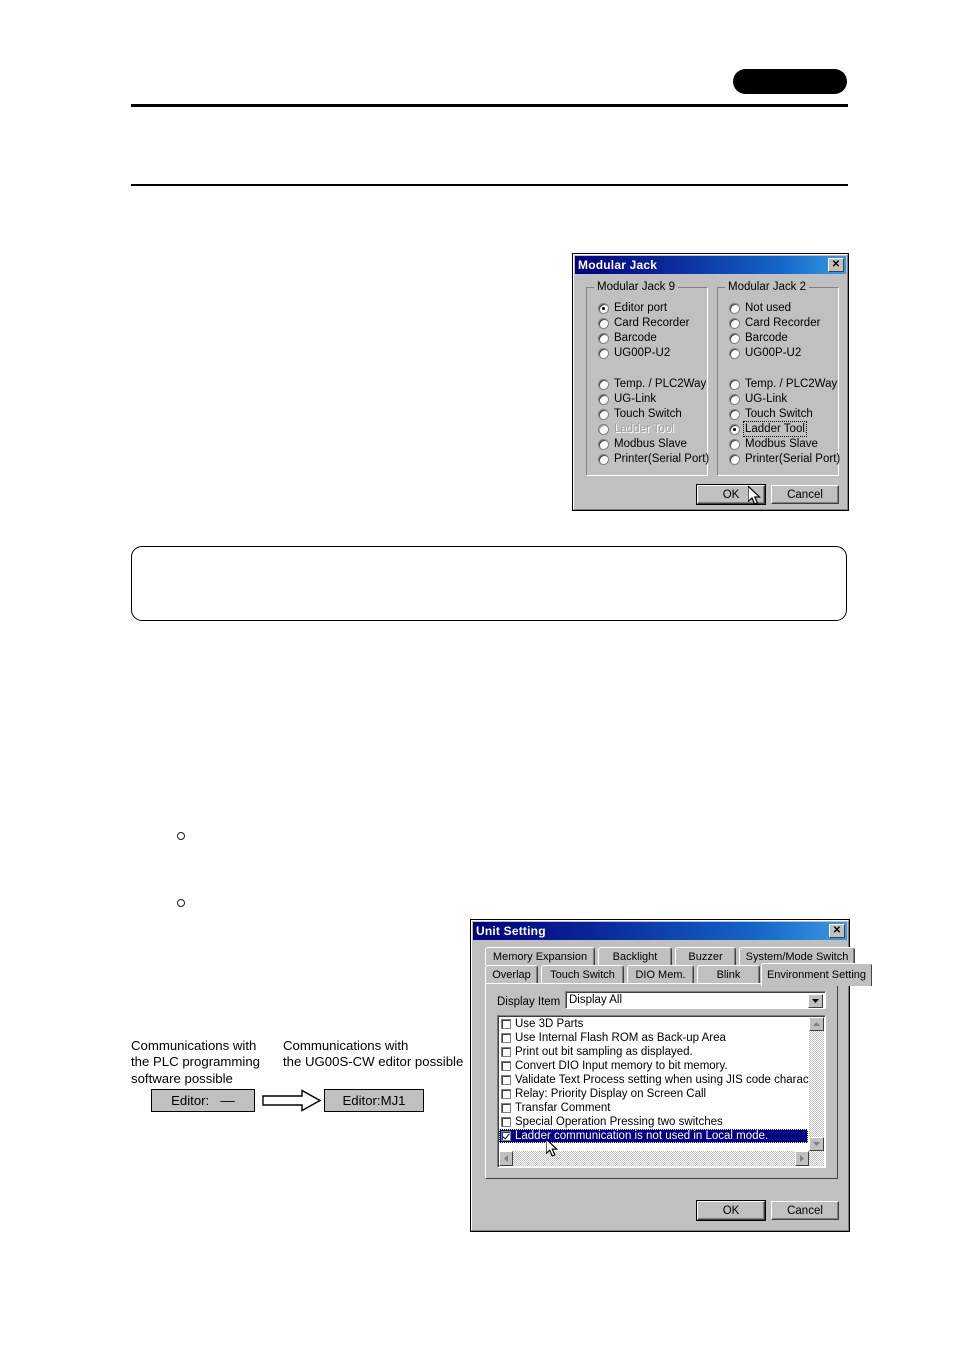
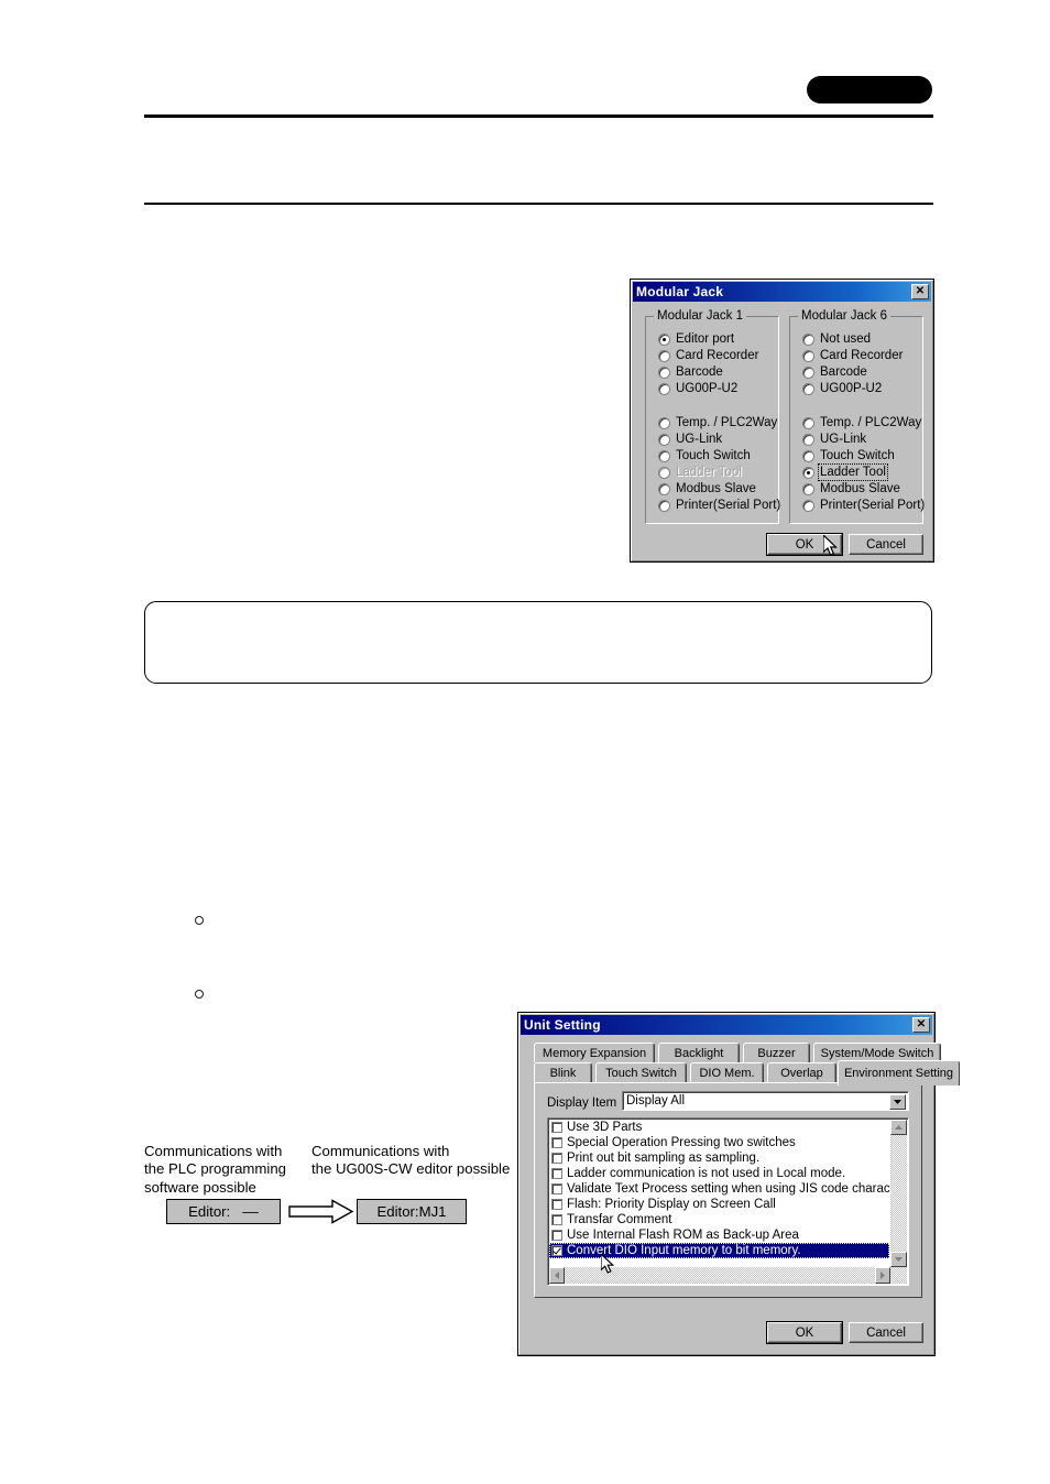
  Communications with
  the PLC programming
  software possible
  Communications with
  the UG00S-CW editor possible
  Editor: ––
  Editor:MJ1
  Modular Jack
  ✕
- Modular Jack 9
+ Modular Jack 1
  Editor port
  Card Recorder
  Barcode
  UG00P-U2
  Temp. / PLC2Way
  UG-Link
  Touch Switch
  Ladder Tool
  Modbus Slave
  Printer(Serial Port)
- Modular Jack 2
+ Modular Jack 6
  Not used
  Card Recorder
  Barcode
  UG00P-U2
  Temp. / PLC2Way
  UG-Link
  Touch Switch
  Ladder Tool
  Modbus Slave
  Printer(Serial Port)
  OK
  Cancel
  Unit Setting
  ✕
  Memory Expansion
  Backlight
  Buzzer
  System/Mode Switch
- Overlap
+ Blink
  Touch Switch
  DIO Mem.
- Blink
+ Overlap
  Environment Setting
  Display Item
  Display All
  Use 3D Parts
- Use Internal Flash ROM as Back-up Area
+ Special Operation Pressing two switches
- Print out bit sampling as displayed.
+ Print out bit sampling as sampling.
- Convert DIO Input memory to bit memory.
+ Ladder communication is not used in Local mode.
  Validate Text Process setting when using JIS code charac
- Relay: Priority Display on Screen Call
+ Flash: Priority Display on Screen Call
  Transfar Comment
- Special Operation Pressing two switches
+ Use Internal Flash ROM as Back-up Area
- Ladder communication is not used in Local mode.
+ Convert DIO Input memory to bit memory.
  OK
  Cancel
